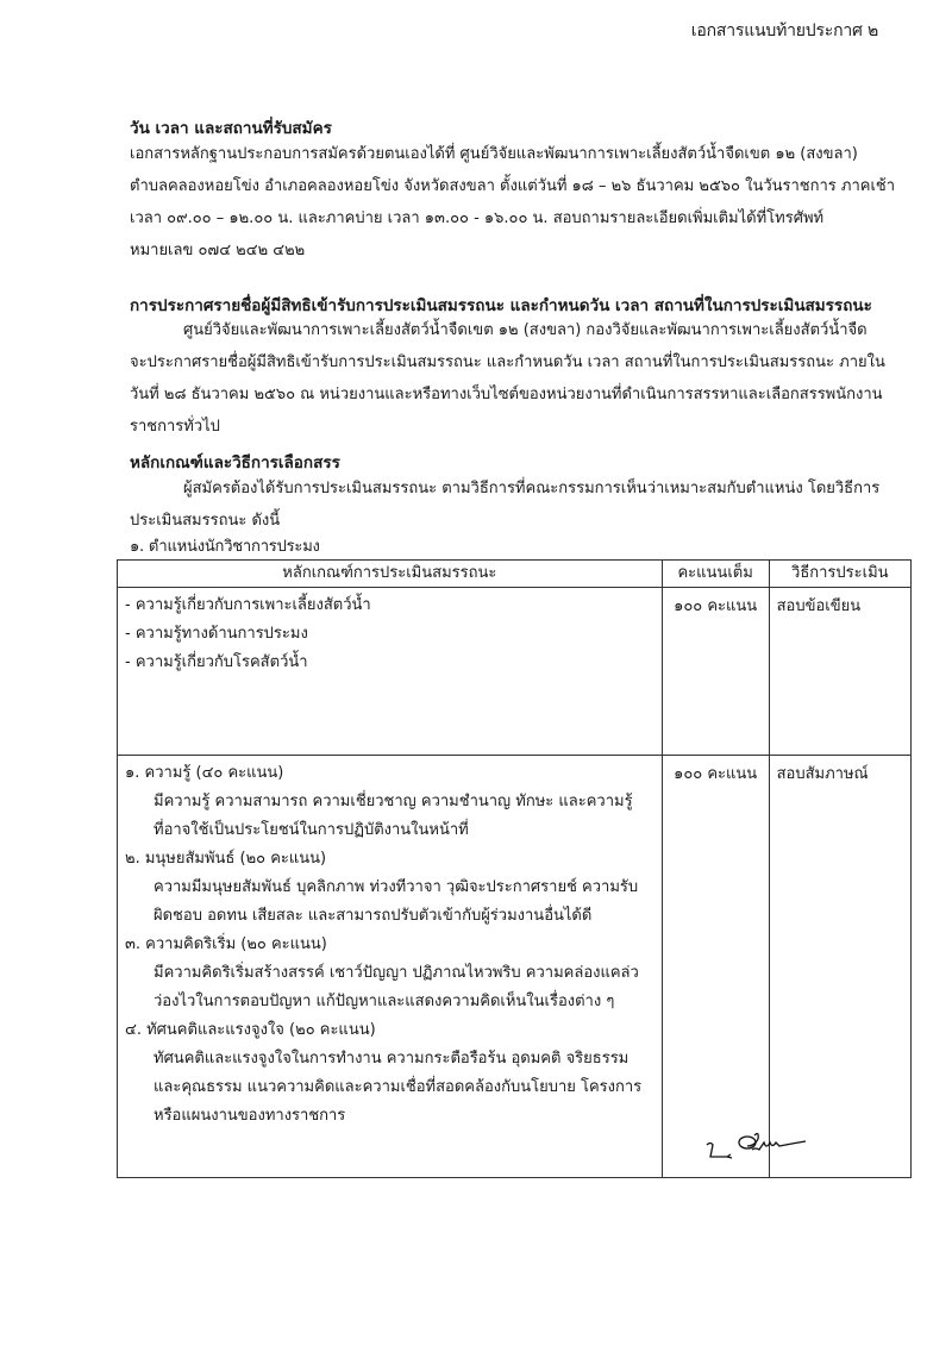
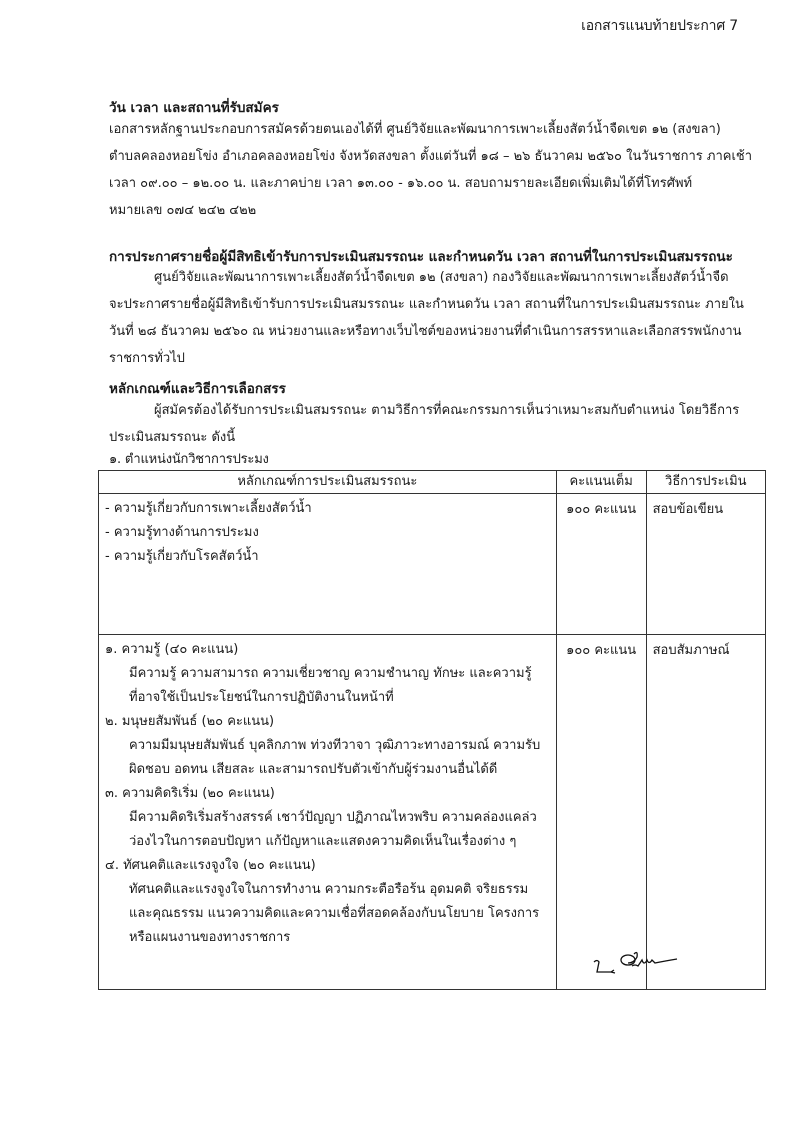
- เอกสารแนบท้ายประกาศ ๒
+ เอกสารแนบท้ายประกาศ 7
  วัน เวลา และสถานที่รับสมัคร
  เอกสารหลักฐานประกอบการสมัครด้วยตนเองได้ที่ ศูนย์วิจัยและพัฒนาการเพาะเลี้ยงสัตว์น้ำจืดเขต ๑๒ (สงขลา)
  ตำบลคลองหอยโข่ง อำเภอคลองหอยโข่ง จังหวัดสงขลา ตั้งแต่วันที่ ๑๘ – ๒๖ ธันวาคม ๒๕๖๐ ในวันราชการ ภาคเช้า
  เวลา ๐๙.๐๐ – ๑๒.๐๐ น. และภาคบ่าย เวลา ๑๓.๐๐ - ๑๖.๐๐ น. สอบถามรายละเอียดเพิ่มเติมได้ที่โทรศัพท์
  หมายเลข ๐๗๔ ๒๔๒ ๔๒๒
  การประกาศรายชื่อผู้มีสิทธิเข้ารับการประเมินสมรรถนะ และกำหนดวัน เวลา สถานที่ในการประเมินสมรรถนะ
  ศูนย์วิจัยและพัฒนาการเพาะเลี้ยงสัตว์น้ำจืดเขต ๑๒ (สงขลา) กองวิจัยและพัฒนาการเพาะเลี้ยงสัตว์น้ำจืด
  จะประกาศรายชื่อผู้มีสิทธิเข้ารับการประเมินสมรรถนะ และกำหนดวัน เวลา สถานที่ในการประเมินสมรรถนะ ภายใน
  วันที่ ๒๘ ธันวาคม ๒๕๖๐ ณ หน่วยงานและหรือทางเว็บไซต์ของหน่วยงานที่ดำเนินการสรรหาและเลือกสรรพนักงาน
  ราชการทั่วไป
  หลักเกณฑ์และวิธีการเลือกสรร
  ผู้สมัครต้องได้รับการประเมินสมรรถนะ ตามวิธีการที่คณะกรรมการเห็นว่าเหมาะสมกับตำแหน่ง โดยวิธีการ
  ประเมินสมรรถนะ ดังนี้
  ๑. ตำแหน่งนักวิชาการประมง
  หลักเกณฑ์การประเมินสมรรถนะ	คะแนนเต็ม	วิธีการประเมิน
  - ความรู้เกี่ยวกับการเพาะเลี้ยงสัตว์น้ำ - ความรู้ทางด้านการประมง - ความรู้เกี่ยวกับโรคสัตว์น้ำ	๑๐๐ คะแนน	สอบข้อเขียน
- ๑. ความรู้ (๔๐ คะแนน) มีความรู้ ความสามารถ ความเชี่ยวชาญ ความชำนาญ ทักษะ และความรู้ ที่อาจใช้เป็นประโยชน์ในการปฏิบัติงานในหน้าที่ ๒. มนุษยสัมพันธ์ (๒๐ คะแนน) ความมีมนุษยสัมพันธ์ บุคลิกภาพ ท่วงทีวาจา วุฒิจะประกาศรายช์ ความรับ ผิดชอบ อดทน เสียสละ และสามารถปรับตัวเข้ากับผู้ร่วมงานอื่นได้ดี ๓. ความคิดริเริ่ม (๒๐ คะแนน) มีความคิดริเริ่มสร้างสรรค์ เชาว์ปัญญา ปฏิภาณไหวพริบ ความคล่องแคล่ว ว่องไวในการตอบปัญหา แก้ปัญหาและแสดงความคิดเห็นในเรื่องต่าง ๆ ๔. ทัศนคติและแรงจูงใจ (๒๐ คะแนน) ทัศนคติและแรงจูงใจในการทำงาน ความกระตือรือร้น อุดมคติ จริยธรรม และคุณธรรม แนวความคิดและความเชื่อที่สอดคล้องกับนโยบาย โครงการ หรือแผนงานของทางราชการ	๑๐๐ คะแนน	สอบสัมภาษณ์
+ ๑. ความรู้ (๔๐ คะแนน) มีความรู้ ความสามารถ ความเชี่ยวชาญ ความชำนาญ ทักษะ และความรู้ ที่อาจใช้เป็นประโยชน์ในการปฏิบัติงานในหน้าที่ ๒. มนุษยสัมพันธ์ (๒๐ คะแนน) ความมีมนุษยสัมพันธ์ บุคลิกภาพ ท่วงทีวาจา วุฒิภาวะทางอารมณ์ ความรับ ผิดชอบ อดทน เสียสละ และสามารถปรับตัวเข้ากับผู้ร่วมงานอื่นได้ดี ๓. ความคิดริเริ่ม (๒๐ คะแนน) มีความคิดริเริ่มสร้างสรรค์ เชาว์ปัญญา ปฏิภาณไหวพริบ ความคล่องแคล่ว ว่องไวในการตอบปัญหา แก้ปัญหาและแสดงความคิดเห็นในเรื่องต่าง ๆ ๔. ทัศนคติและแรงจูงใจ (๒๐ คะแนน) ทัศนคติและแรงจูงใจในการทำงาน ความกระตือรือร้น อุดมคติ จริยธรรม และคุณธรรม แนวความคิดและความเชื่อที่สอดคล้องกับนโยบาย โครงการ หรือแผนงานของทางราชการ	๑๐๐ คะแนน	สอบสัมภาษณ์
